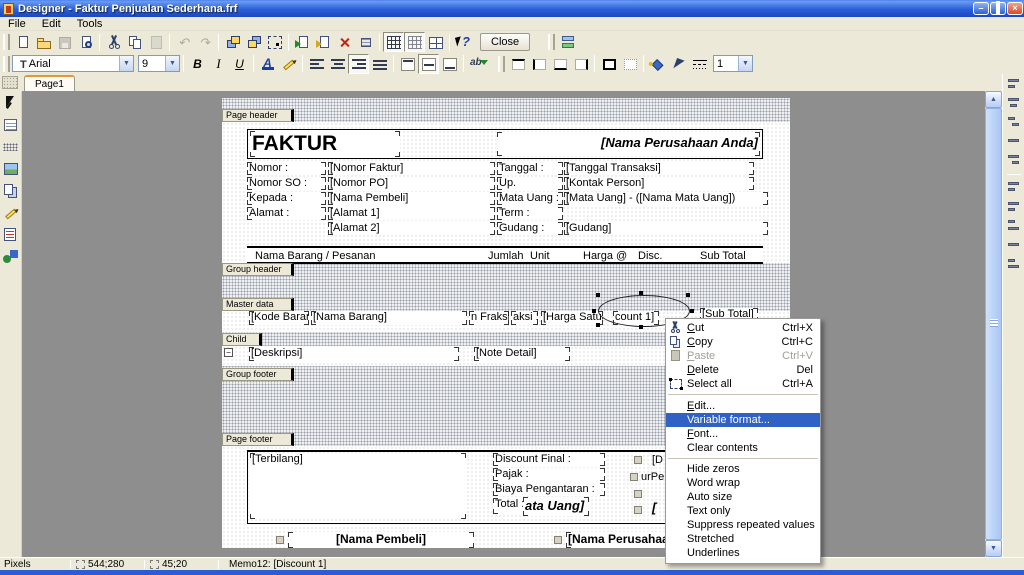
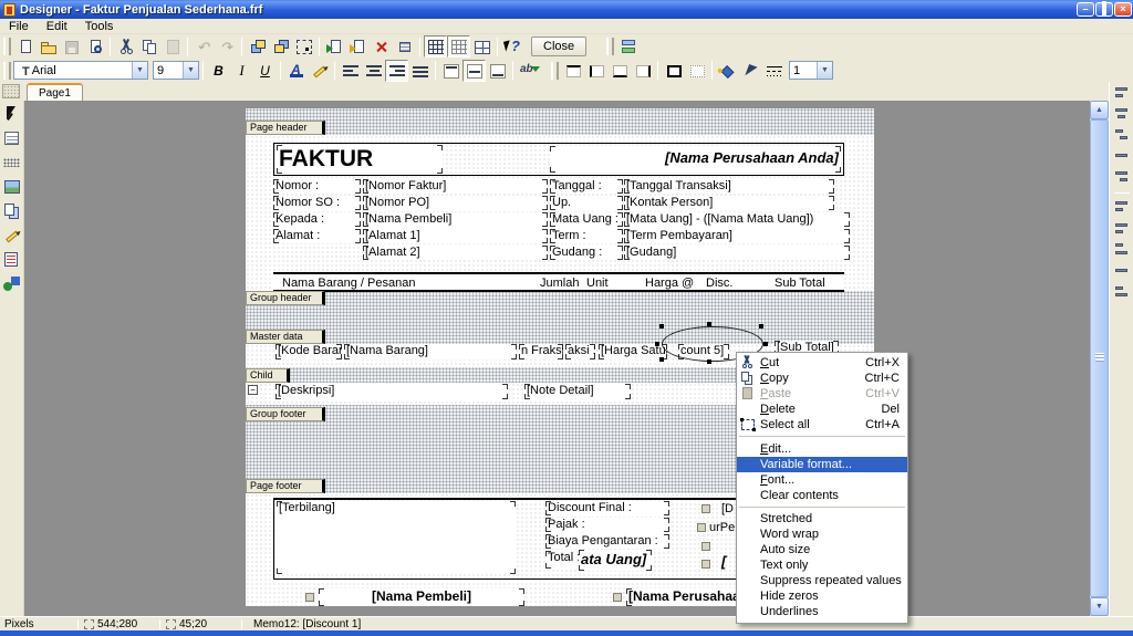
  Designer - Faktur Penjualan Sederhana.frf
  –
  ×
  File
  Edit
  Tools
  ↶
  ↷
  ?
  Close
  T
  Arial
  9
  B
  I
  U
  A
  ab
  1
  Page1
  Page header
  Group header
  Master data
  Child
  −
  Group footer
  Page footer
  FAKTUR
  [Nama Perusahaan Anda]
  Nomor :
  Nomor SO :
  Kepada :
  Alamat :
  [Nomor Faktur]
  [Nomor PO]
  [Nama Pembeli]
  [Alamat 1]
  [Alamat 2]
  Tanggal :
  Up.
  Mata Uang :
  Term :
  Gudang :
  [Tanggal Transaksi]
  [Kontak Person]
  [Mata Uang] - ([Nama Mata Uang])
+ [Term Pembayaran]
  [Gudang]
  Nama Barang / Pesanan
  Jumlah
  Unit
  Harga @
  Disc.
  Sub Total
  [Kode Bara
  [Nama Barang]
  n Fraksi
  [Harga Satu
- count 1]
+ count 5]
  [Sub Total]
  [Deskripsi]
  [Note Detail]
  [Terbilang]
  Discount Final :
  Pajak :
  Biaya Pengantaran :
  Total
  ata Uang]
  [D
  urPe
  [
  [Nama Pembeli]
  [Nama Perusaha
  Pixels
  544;280
  45;20
  Memo12: [Discount 1]
  Cut
  Ctrl+X
  Copy
  Ctrl+C
  Paste
  Ctrl+V
  Delete
  Del
  Select all
  Ctrl+A
  Edit...
  Variable format...
  Font...
  Clear contents
- Hide zeros
+ Stretched
  Word wrap
  Auto size
  Text only
  Suppress repeated values
- Stretched
+ Hide zeros
  Underlines
